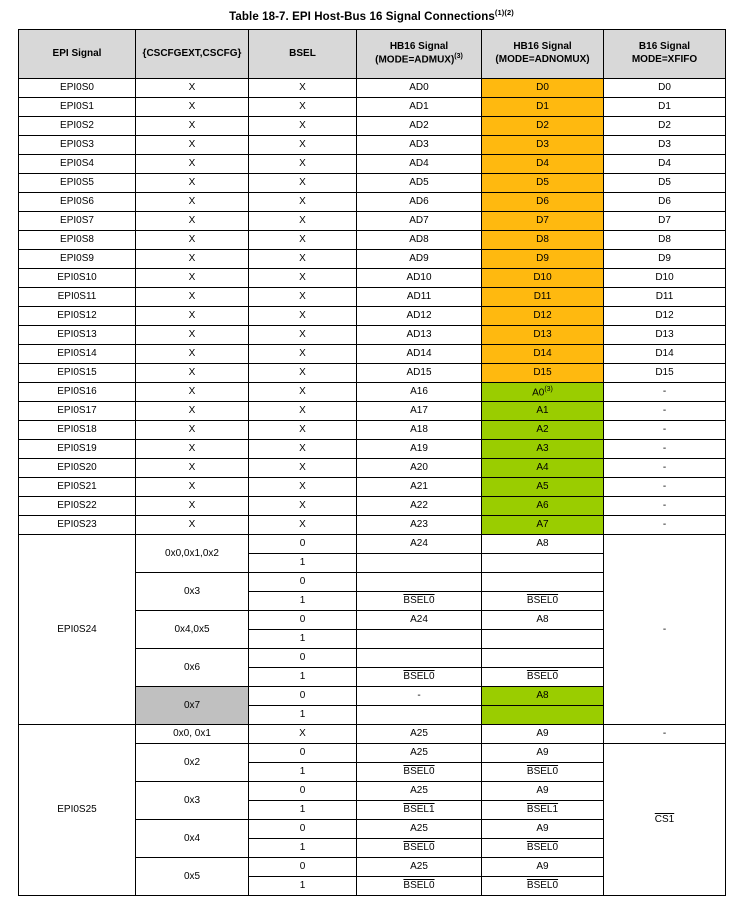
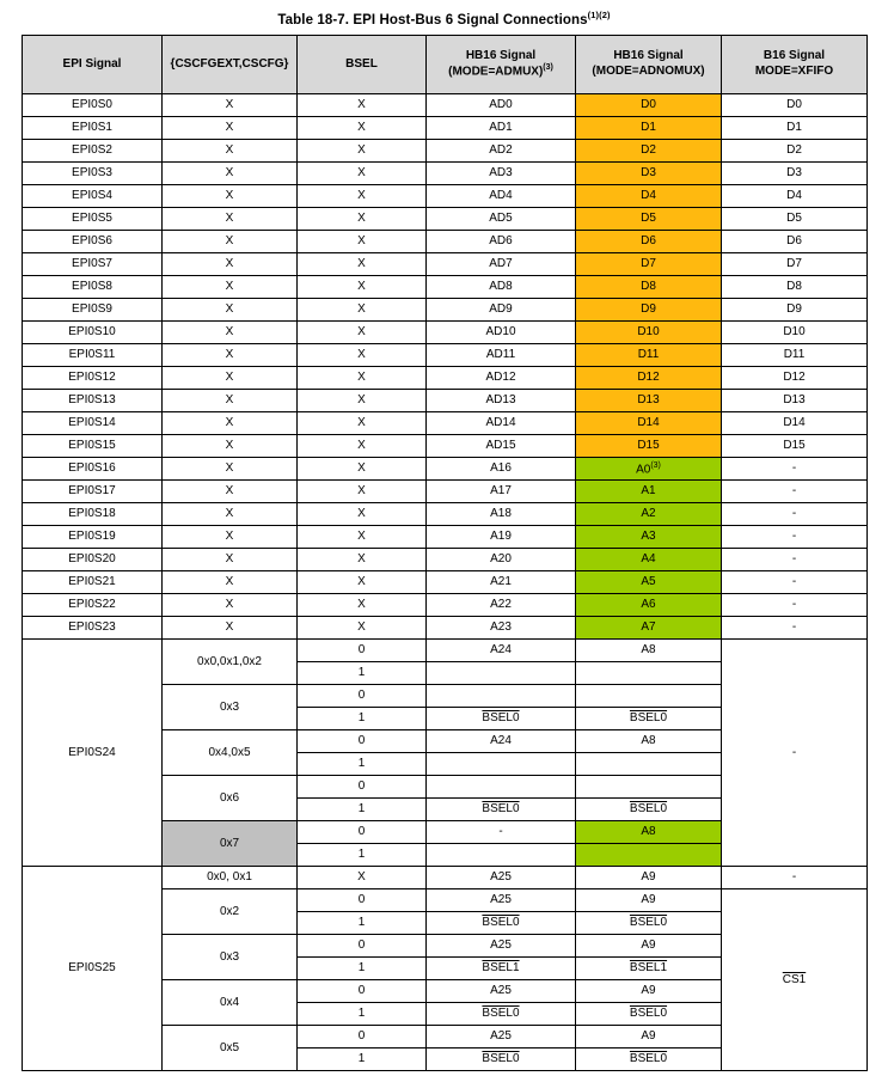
- Table 18-7. EPI Host-Bus 16 Signal Connections(1)(2)
+ Table 18-7. EPI Host-Bus 6 Signal Connections(1)(2)
  EPI Signal	{CSCFGEXT,CSCFG}	BSEL	HB16 Signal (MODE=ADMUX)	HB16 Signal (MODE=ADNOMUX)	B16 Signal MODE=XFIFO
  EPI0S0	X	X	AD0	D0	D0
  EPI0S1	X	X	AD1	D1	D1
  EPI0S2	X	X	AD2	D2	D2
  EPI0S3	X	X	AD3	D3	D3
  EPI0S4	X	X	AD4	D4	D4
  EPI0S5	X	X	AD5	D5	D5
  EPI0S6	X	X	AD6	D6	D6
  EPI0S7	X	X	AD7	D7	D7
  EPI0S8	X	X	AD8	D8	D8
  EPI0S9	X	X	AD9	D9	D9
  EPI0S10	X	X	AD10	D10	D10
  EPI0S11	X	X	AD11	D11	D11
  EPI0S12	X	X	AD12	D12	D12
  EPI0S13	X	X	AD13	D13	D13
  EPI0S14	X	X	AD14	D14	D14
  EPI0S15	X	X	AD15	D15	D15
  EPI0S16	X	X	A16	A0	-
  EPI0S17	X	X	A17	A1	-
  EPI0S18	X	X	A18	A2	-
  EPI0S19	X	X	A19	A3	-
  EPI0S20	X	X	A20	A4	-
  EPI0S21	X	X	A21	A5	-
  EPI0S22	X	X	A22	A6	-
  EPI0S23	X	X	A23	A7	-
  EPI0S24	0x0,0x1,0x2	0	A24	A8	-
  1
  0x3	0
  1	BSEL0	BSEL0
  0x4,0x5	0	A24	A8
  1
  0x6	0
  1	BSEL0	BSEL0
  0x7	0	-	A8
  1
  EPI0S25	0x0, 0x1	X	A25	A9	-
  0x2	0	A25	A9	CS1
  1	BSEL0	BSEL0
  0x3	0	A25	A9
  1	BSEL1	BSEL1
  0x4	0	A25	A9
  1	BSEL0	BSEL0
  0x5	0	A25	A9
  1	BSEL0	BSEL0
